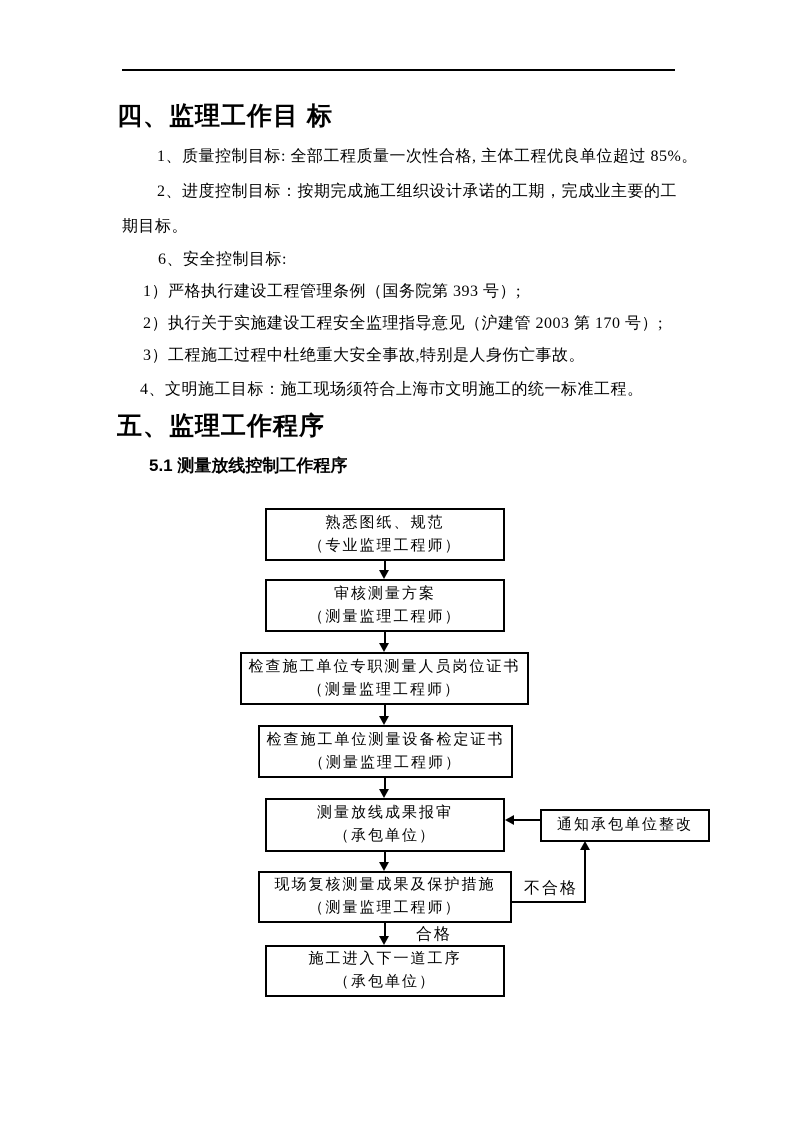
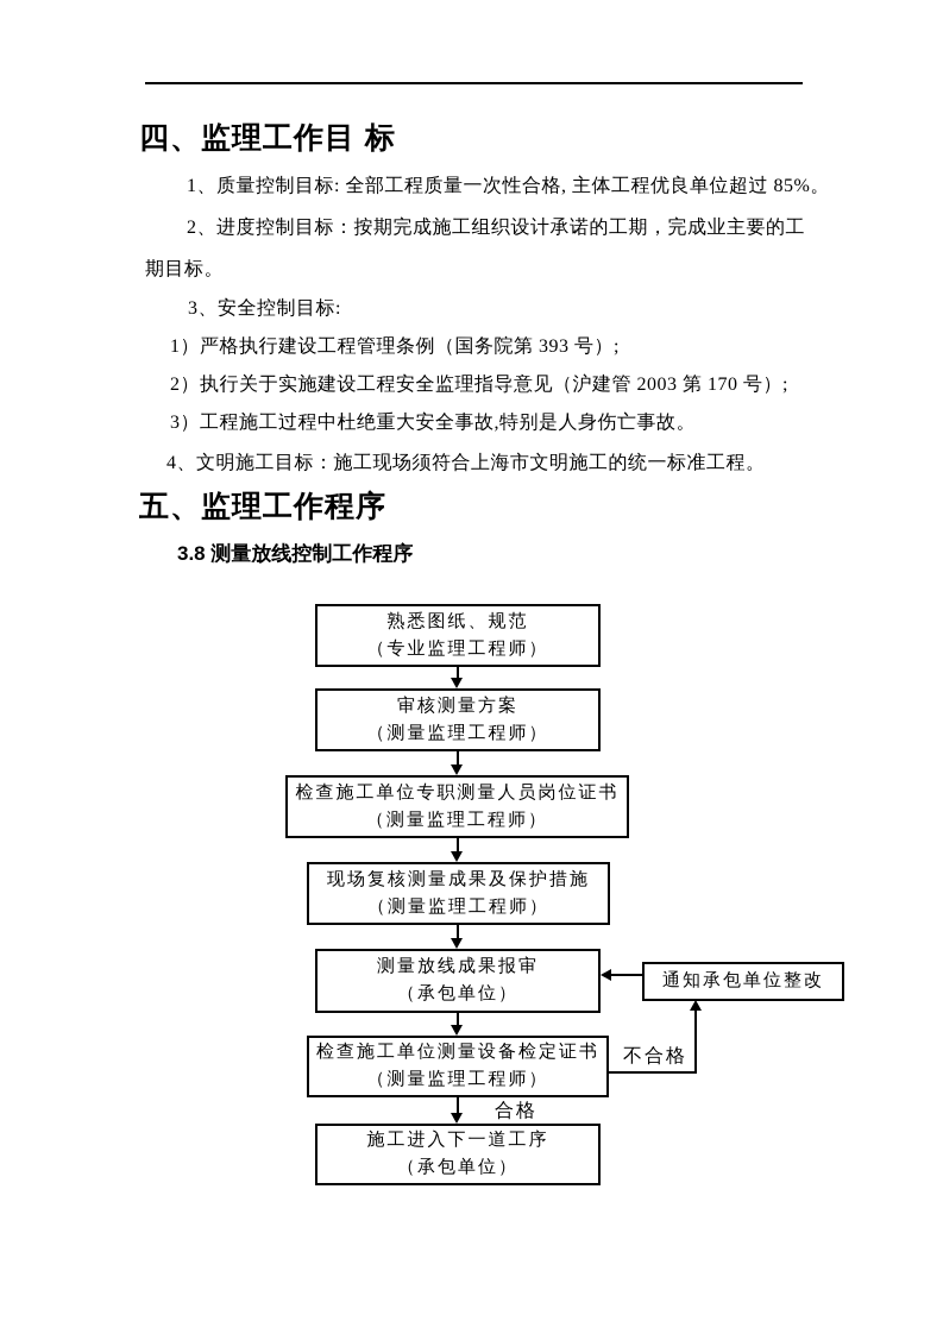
  四、监理工作目 标
  1、质量控制目标: 全部工程质量一次性合格, 主体工程优良单位超过 85%。
  2、进度控制目标：按期完成施工组织设计承诺的工期，完成业主要的工
  期目标。
- 6、安全控制目标:
+ 3、安全控制目标:
  1）严格执行建设工程管理条例（国务院第 393 号）;
  2）执行关于实施建设工程安全监理指导意见（沪建管 2003 第 170 号）;
  3）工程施工过程中杜绝重大安全事故,特别是人身伤亡事故。
  4、文明施工目标：施工现场须符合上海市文明施工的统一标准工程。
  五、监理工作程序
- 5.1 测量放线控制工作程序
+ 3.8 测量放线控制工作程序
  熟悉图纸、规范
  （专业监理工程师）
  审核测量方案
  （测量监理工程师）
  检查施工单位专职测量人员岗位证书
  （测量监理工程师）
- 检查施工单位测量设备检定证书
+ 现场复核测量成果及保护措施
  （测量监理工程师）
  测量放线成果报审
  （承包单位）
- 现场复核测量成果及保护措施
+ 检查施工单位测量设备检定证书
  （测量监理工程师）
  施工进入下一道工序
  （承包单位）
  通知承包单位整改
  不合格
  合格
